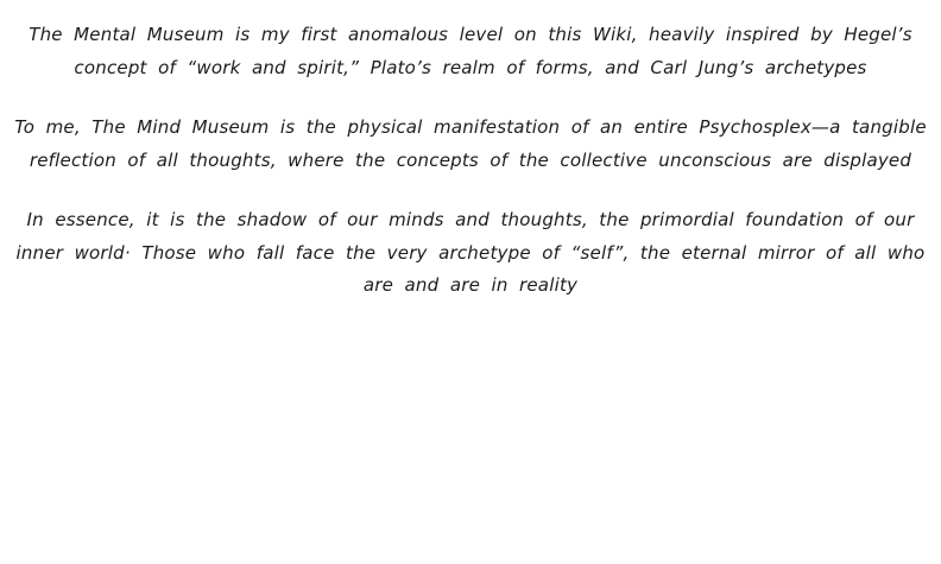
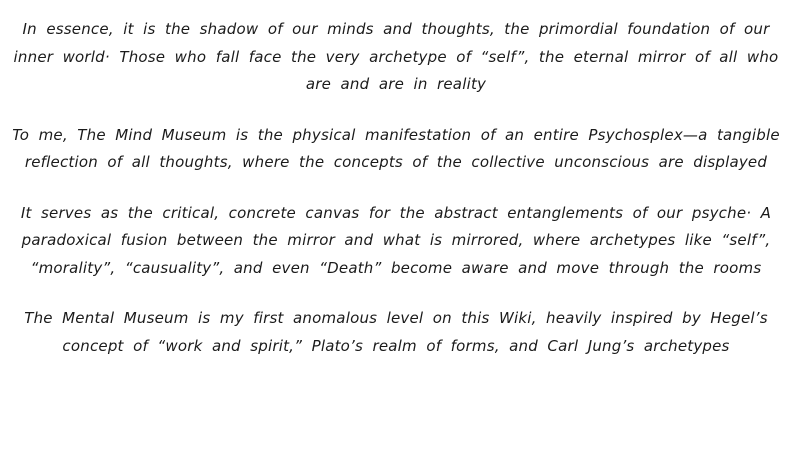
- The Mental Museum is my first anomalous level on this Wiki, heavily inspired by Hegel’s concept of “work and spirit,” Plato’s realm of forms, and Carl Jung’s archetypes
+ In essence, it is the shadow of our minds and thoughts, the primordial foundation of our inner world· Those who fall face the very archetype of “self”, the eternal mirror of all who are and are in reality
  To me, The Mind Museum is the physical manifestation of an entire Psychosplex—a tangible reflection of all thoughts, where the concepts of the collective unconscious are displayed
+ It serves as the critical, concrete canvas for the abstract entanglements of our psyche· A paradoxical fusion between the mirror and what is mirrored, where archetypes like “self”, “morality”, “causuality”, and even “Death” become aware and move through the rooms
- In essence, it is the shadow of our minds and thoughts, the primordial foundation of our inner world· Those who fall face the very archetype of “self”, the eternal mirror of all who are and are in reality
+ The Mental Museum is my first anomalous level on this Wiki, heavily inspired by Hegel’s concept of “work and spirit,” Plato’s realm of forms, and Carl Jung’s archetypes
